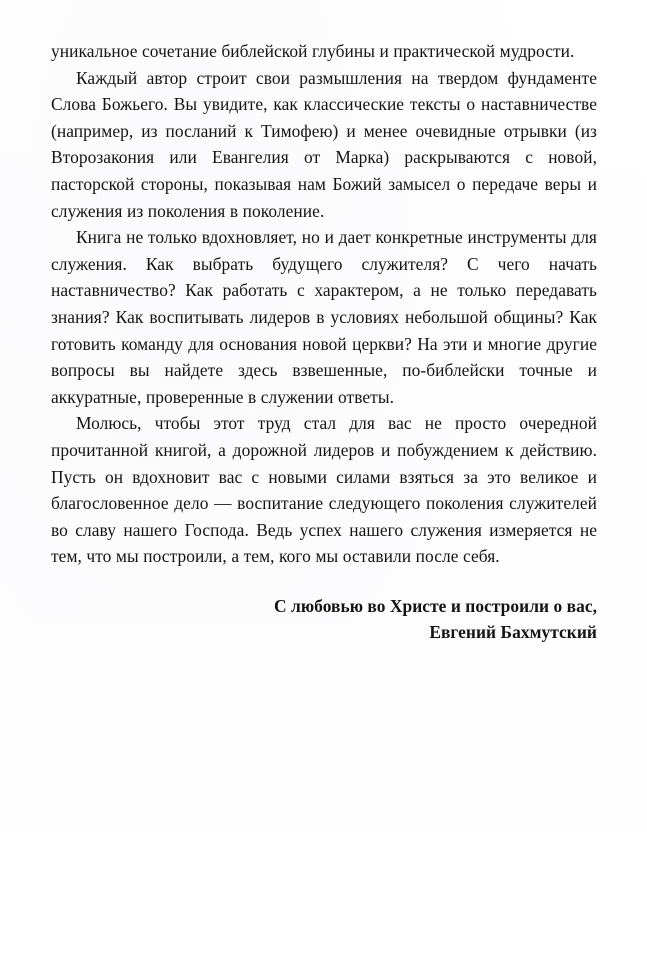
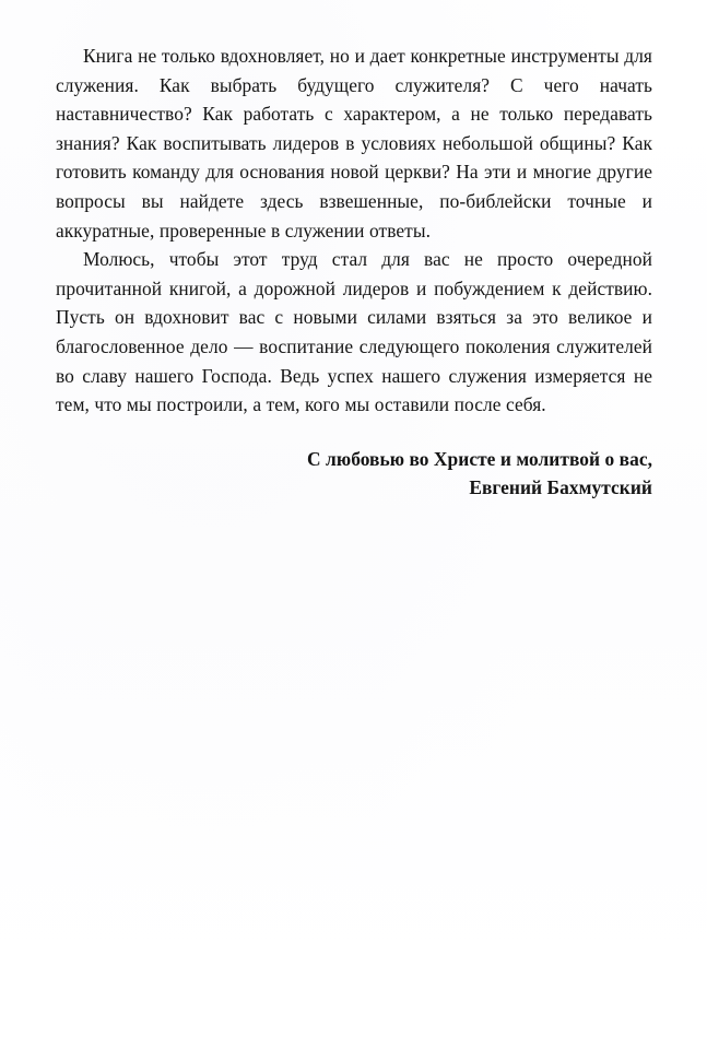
- уникальное сочетание библейской глубины и практической мудрости.
- Каждый автор строит свои размышления на твердом фундаменте Слова Божьего. Вы увидите, как классические тексты о наставничестве (например, из посланий к Тимофею) и менее очевидные отрывки (из Второзакония или Евангелия от Марка) раскрываются с новой, пасторской стороны, показывая нам Божий замысел о передаче веры и служения из поколения в поколение.
  Книга не только вдохновляет, но и дает конкретные инструменты для служения. Как выбрать будущего служителя? С чего начать наставничество? Как работать с характером, а не только передавать знания? Как воспитывать лидеров в условиях небольшой общины? Как готовить команду для основания новой церкви? На эти и многие другие вопросы вы найдете здесь взвешенные, по-библейски точные и аккуратные, проверенные в служении ответы.
  Молюсь, чтобы этот труд стал для вас не просто очередной прочитанной книгой, а дорожной лидеров и побуждением к действию. Пусть он вдохновит вас с новыми силами взяться за это великое и благословенное дело — воспитание следующего поколения служителей во славу нашего Господа. Ведь успех нашего служения измеряется не тем, что мы построили, а тем, кого мы оставили после себя.
- С любовью во Христе и построили о вас,
+ С любовью во Христе и молитвой о вас,
  Евгений Бахмутский
